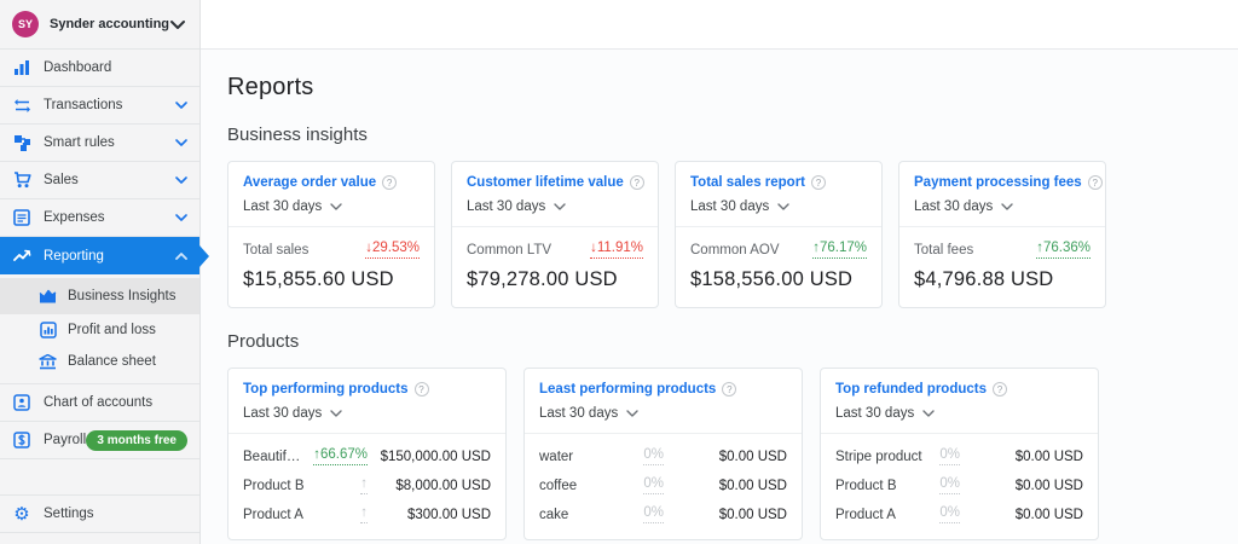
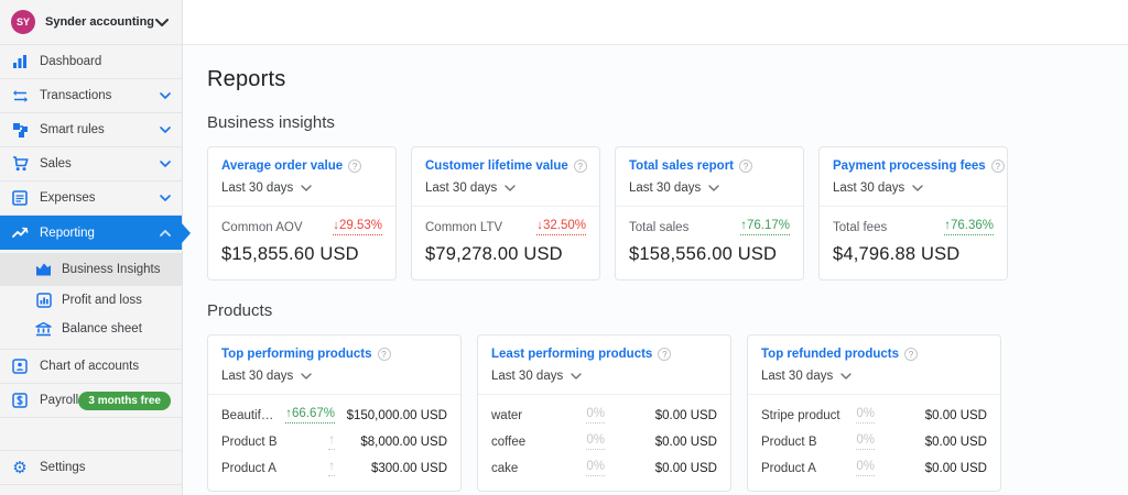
  SY
  Synder accounting
  Dashboard
  Transactions
  Smart rules
  Sales
  Expenses
  Reporting
  Business Insights
  Profit and loss
  Balance sheet
  Chart of accounts
  Payroll
  3 months free
  ⚙
  Settings
  Reports
  Business insights
  Average order value
  ?
  Last 30 days
- Total sales
+ Common AOV
  ↓29.53%
  $15,855.60 USD
  Customer lifetime value
  ?
  Last 30 days
  Common LTV
- ↓11.91%
+ ↓32.50%
  $79,278.00 USD
  Total sales report
  ?
  Last 30 days
- Common AOV
+ Total sales
  ↑76.17%
  $158,556.00 USD
  Payment processing fees
  ?
  Last 30 days
  Total fees
  ↑76.36%
  $4,796.88 USD
  Products
  Top performing products
  ?
  Last 30 days
  Beautiful dr
  ↑66.67%
  $150,000.00 USD
  Product B
  ↑
  $8,000.00 USD
  Product A
  ↑
  $300.00 USD
  Least performing products
  ?
  Last 30 days
  water
  0%
  $0.00 USD
  coffee
  0%
  $0.00 USD
  cake
  0%
  $0.00 USD
  Top refunded products
  ?
  Last 30 days
  Stripe product
  0%
  $0.00 USD
  Product B
  0%
  $0.00 USD
  Product A
  0%
  $0.00 USD
